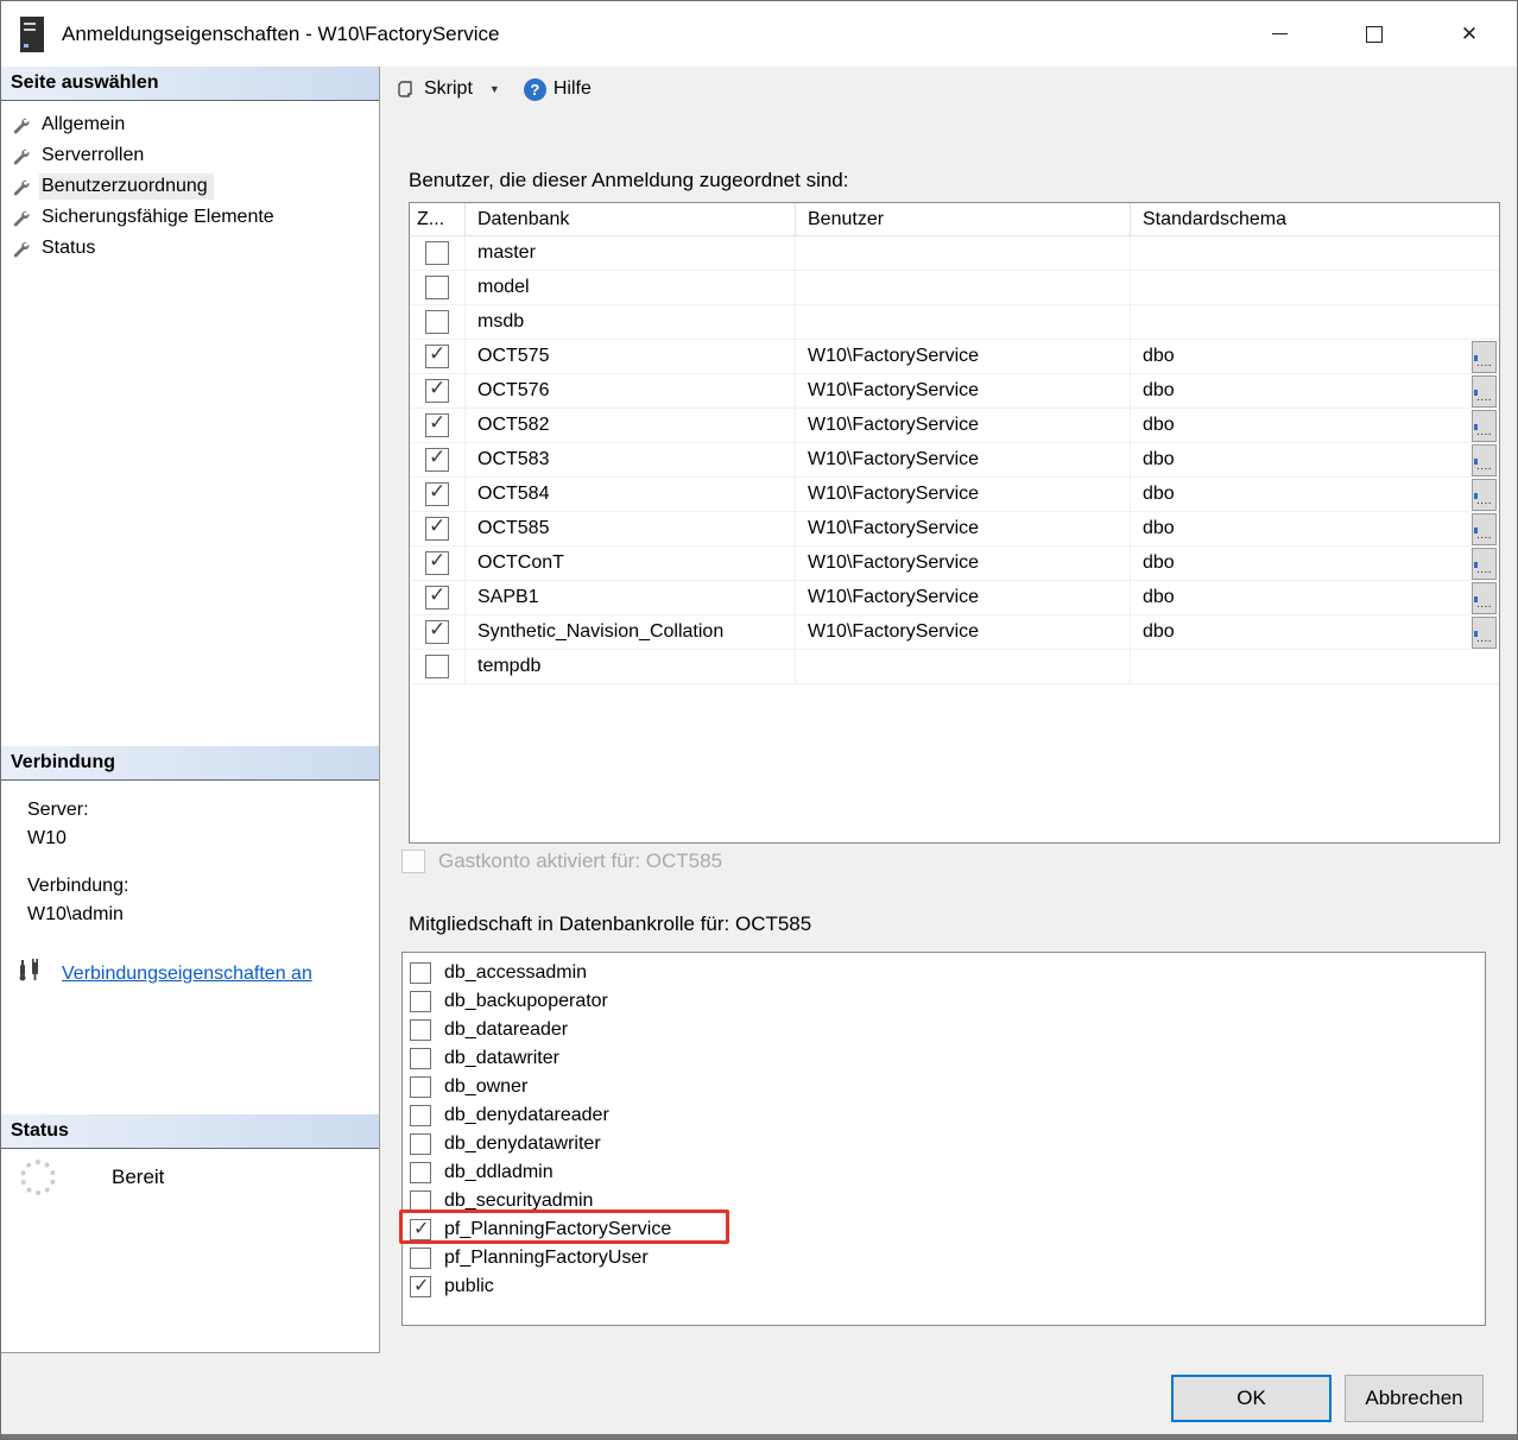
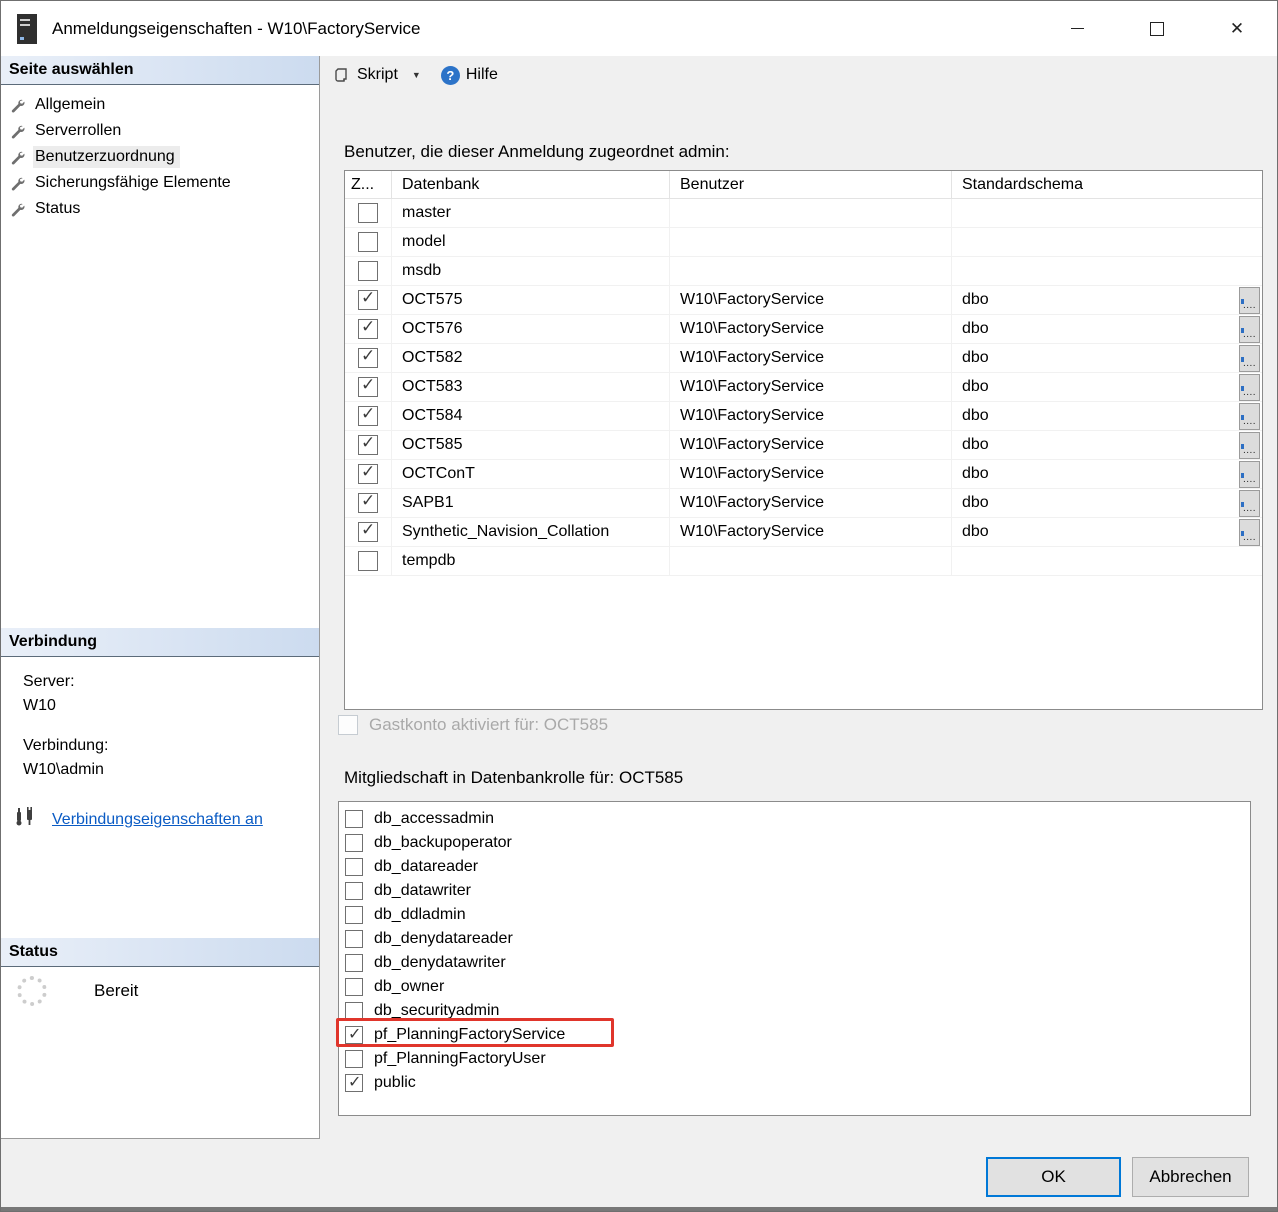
  Anmeldungseigenschaften - W10\FactoryService
  ✕
  Seite auswählen
  Allgemein
  Serverrollen
  Benutzerzuordnung
  Sicherungsfähige Elemente
  Status
  Verbindung
  Server:
  W10
  Verbindung:
  W10\admin
  Verbindungseigenschaften an
  Status
  Bereit
  Skript
  ▼
  ?
  Hilfe
- Benutzer, die dieser Anmeldung zugeordnet sind:
+ Benutzer, die dieser Anmeldung zugeordnet admin:
  Z...
  Datenbank
  Benutzer
  Standardschema
  master
  model
  msdb
  OCT575
  W10\FactoryService
  dbo
  ....
  OCT576
  W10\FactoryService
  dbo
  ....
  OCT582
  W10\FactoryService
  dbo
  ....
  OCT583
  W10\FactoryService
  dbo
  ....
  OCT584
  W10\FactoryService
  dbo
  ....
  OCT585
  W10\FactoryService
  dbo
  ....
  OCTConT
  W10\FactoryService
  dbo
  ....
  SAPB1
  W10\FactoryService
  dbo
  ....
  Synthetic_Navision_Collation
  W10\FactoryService
  dbo
  ....
  tempdb
  Gastkonto aktiviert für: OCT585
  Mitgliedschaft in Datenbankrolle für: OCT585
  db_accessadmin
  db_backupoperator
  db_datareader
  db_datawriter
- db_owner
+ db_ddladmin
  db_denydatareader
  db_denydatawriter
- db_ddladmin
+ db_owner
  db_securityadmin
  pf_PlanningFactoryService
  pf_PlanningFactoryUser
  public
  OK
  Abbrechen
